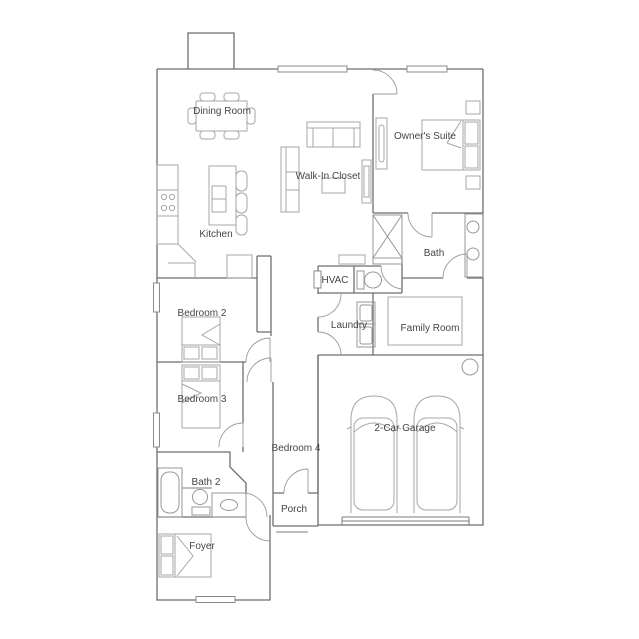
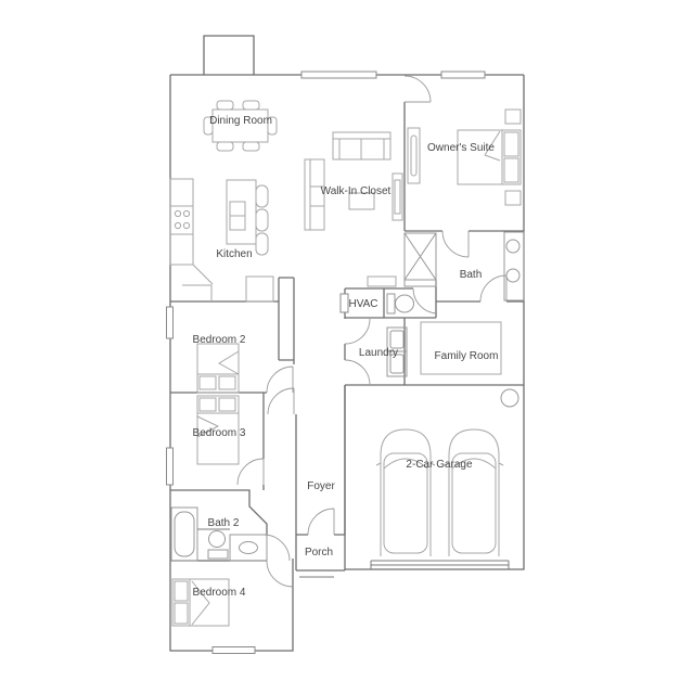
  Dining Room
  Owner's Suite
  Walk-In Closet
  Kitchen
  Bath
  HVAC
  Laundry
  Family Room
  Bedroom 2
  Bedroom 3
  2-Car Garage
- Bedroom 4
+ Foyer
  Bath 2
  Porch
- Foyer
+ Bedroom 4
